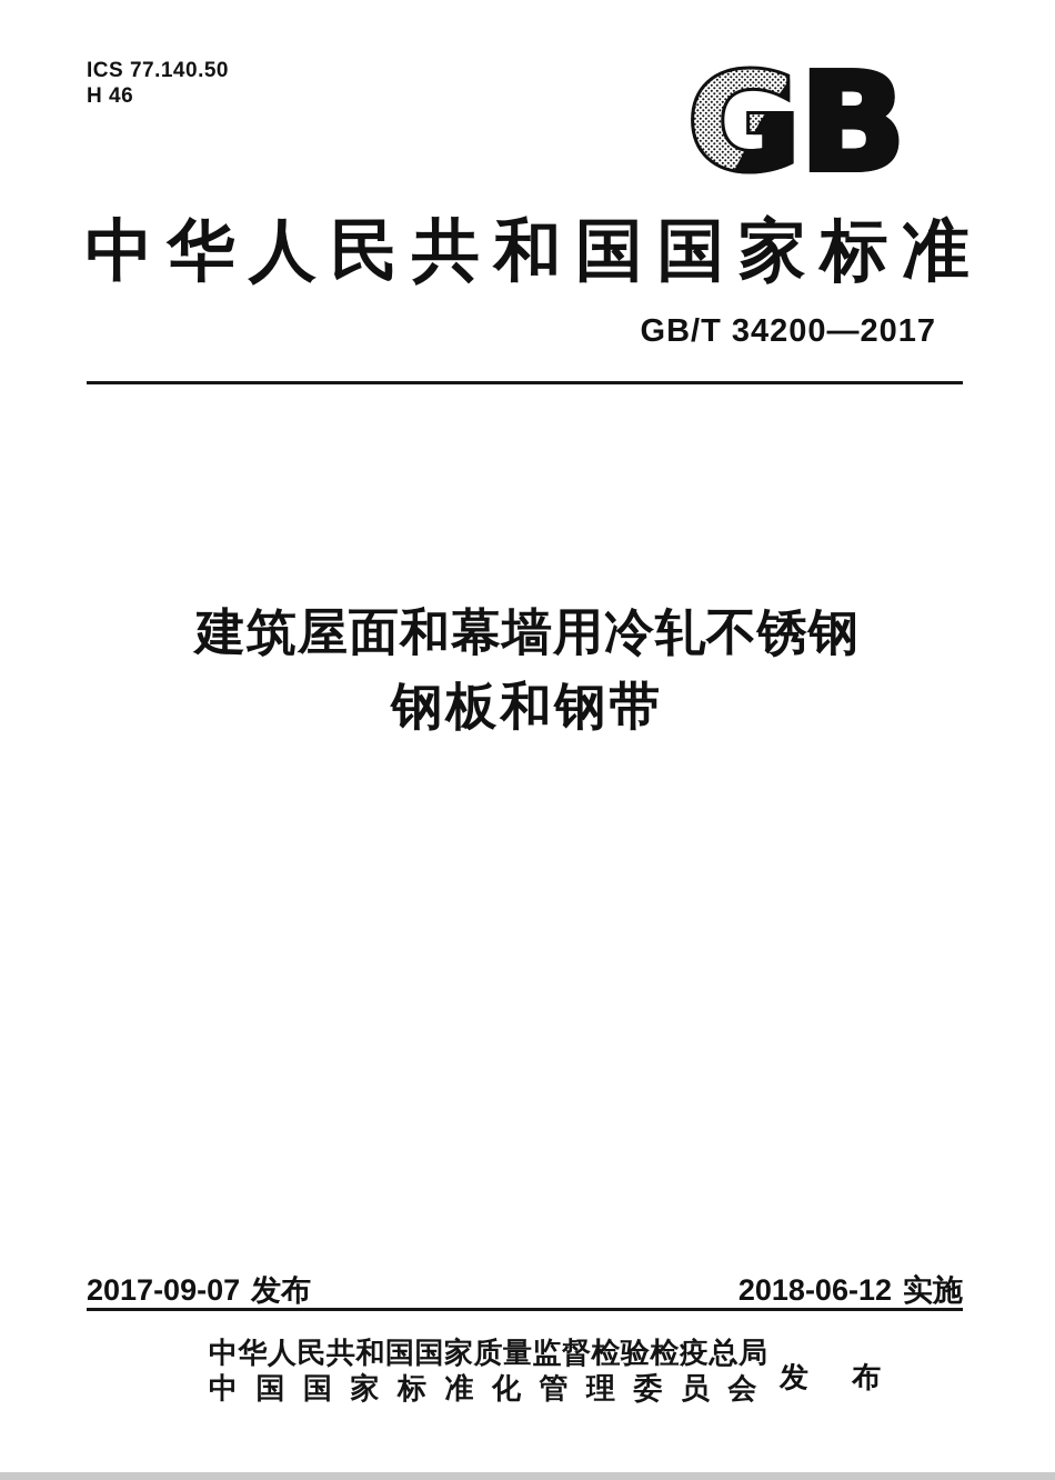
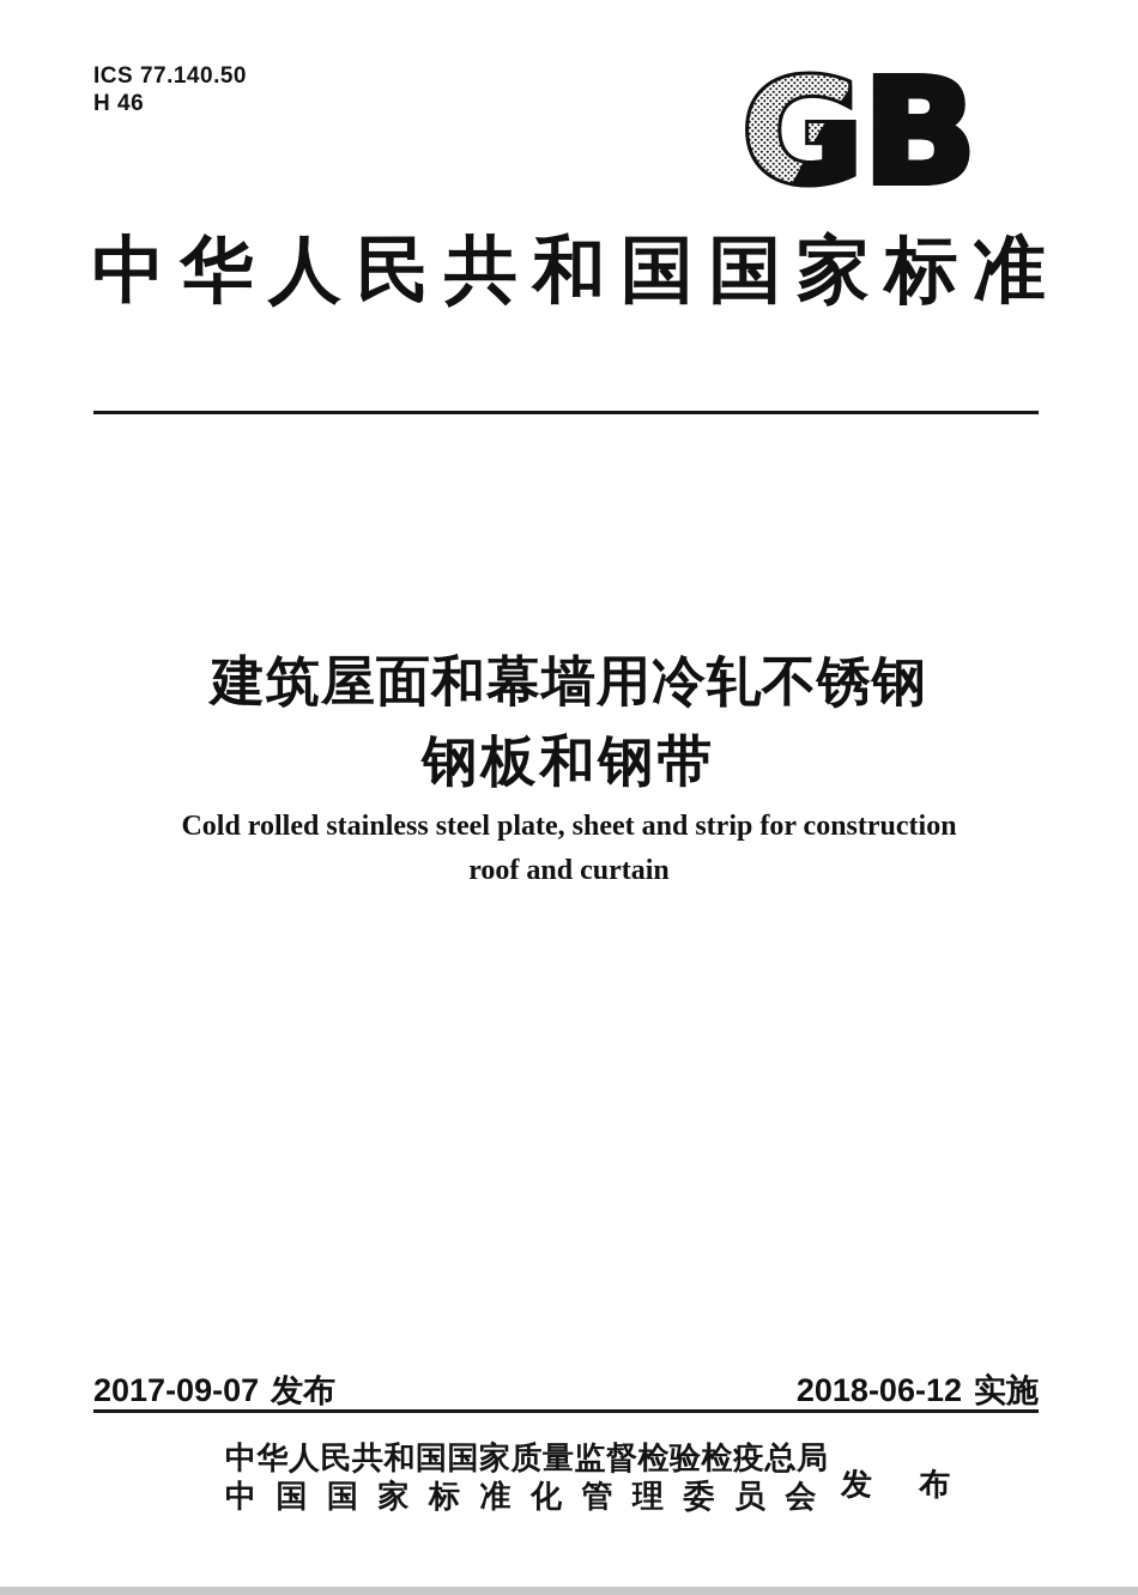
  ICS 77.140.50
  H 46
  GB
  中华人民共和国国家标准
- GB/T 34200—2017
  建筑屋面和幕墙用冷轧不锈钢
  钢板和钢带
+ Cold rolled stainless steel plate, sheet and strip for construction
+ roof and curtain
  2017-09-07 发布
  2018-06-12 实施
  中华人民共和国国家质量监督检验检疫总局
  中国国家标准化管理委员会
  发 布
